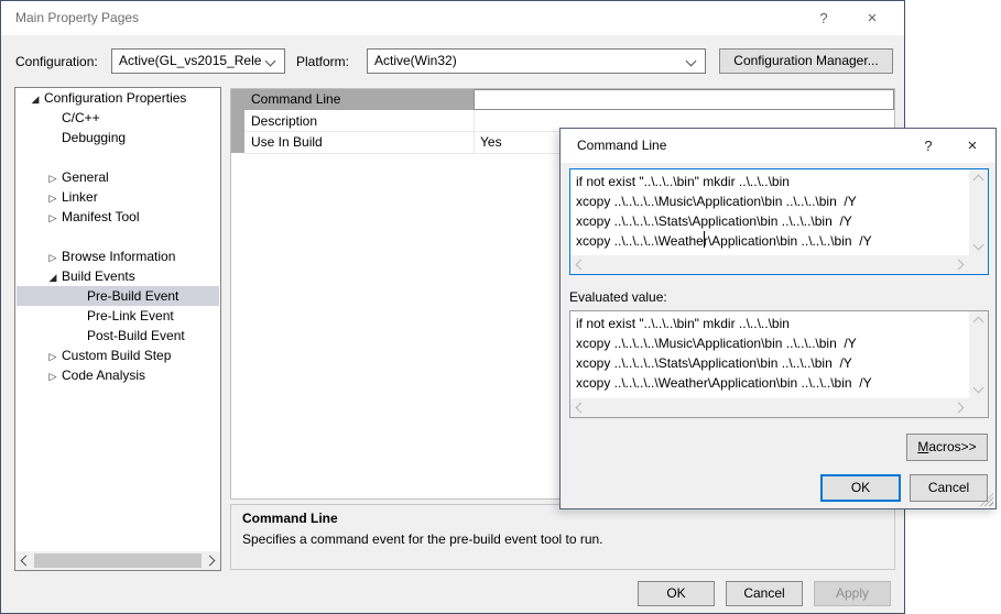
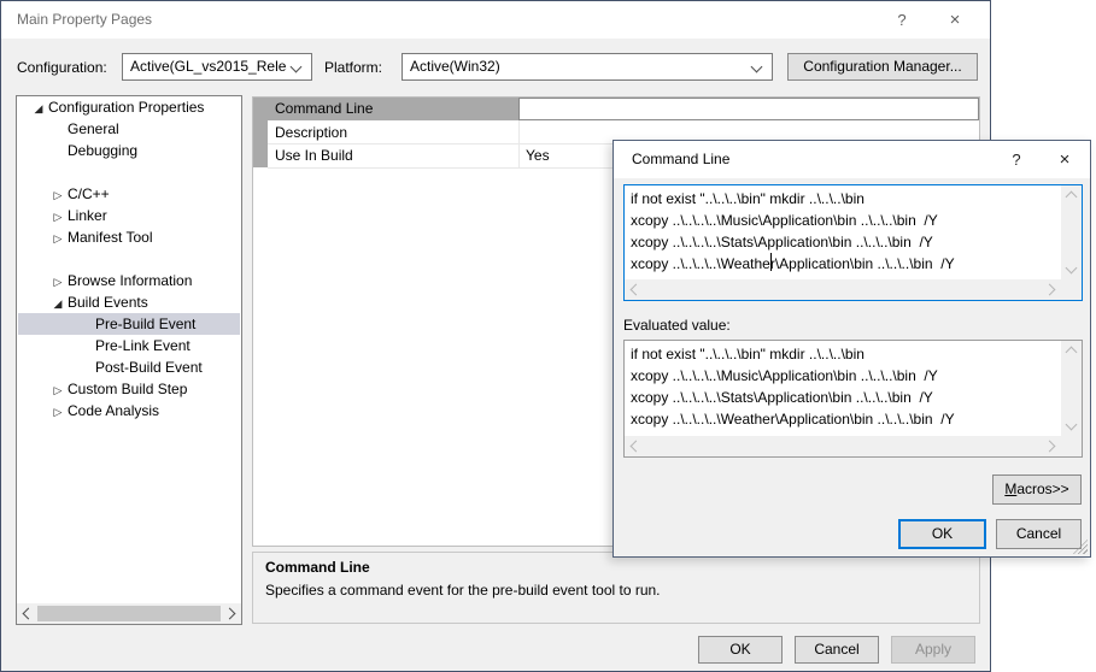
  Main Property Pages
  ?
  ×
  Configuration:
  Active(GL_vs2015_Rele
  Platform:
  Active(Win32)
  Configuration Manager...
  ◢ Configuration Properties
- C/C++
+ General
  Debugging
- ▷ General
+ ▷ C/C++
  ▷ Linker
  ▷ Manifest Tool
  ▷ Browse Information
  ◢ Build Events
  Pre-Build Event
  Pre-Link Event
  Post-Build Event
  ▷ Custom Build Step
  ▷ Code Analysis
  Command Line
  Description
  Use In Build
  Yes
  Command Line
  Specifies a command event for the pre-build event tool to run.
  OK
  Cancel
  Apply
  Command Line
  ?
  ×
  if not exist "..\..\..\bin" mkdir ..\..\..\bin
  xcopy ..\..\..\..\Music\Application\bin ..\..\..\bin /Y
  xcopy ..\..\..\..\Stats\Application\bin ..\..\..\bin /Y
  xcopy ..\..\..\..\Weather\Application\bin ..\..\..\bin /Y
  Evaluated value:
  if not exist "..\..\..\bin" mkdir ..\..\..\bin
  xcopy ..\..\..\..\Music\Application\bin ..\..\..\bin /Y
  xcopy ..\..\..\..\Stats\Application\bin ..\..\..\bin /Y
  xcopy ..\..\..\..\Weather\Application\bin ..\..\..\bin /Y
  Macros>>
  OK
  Cancel
